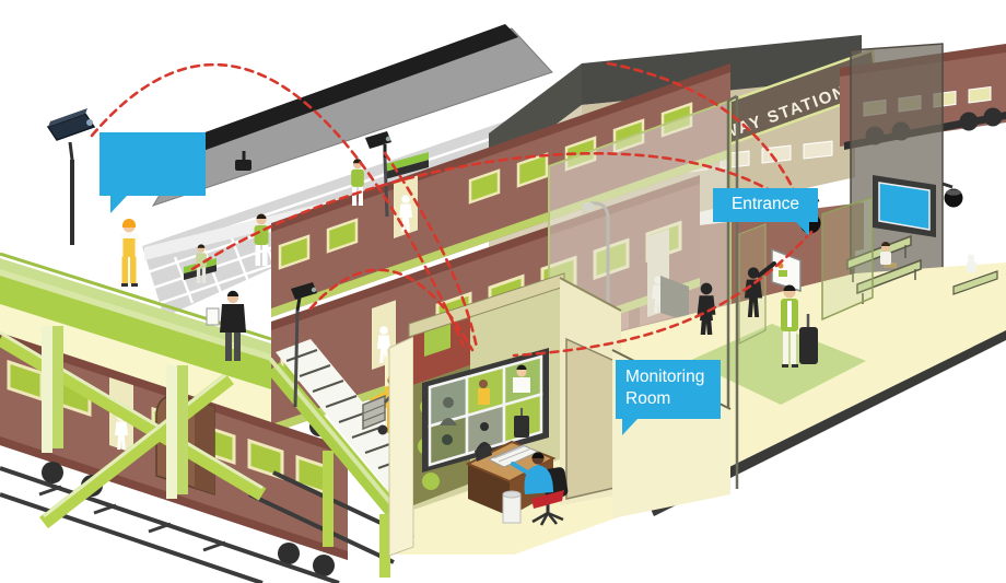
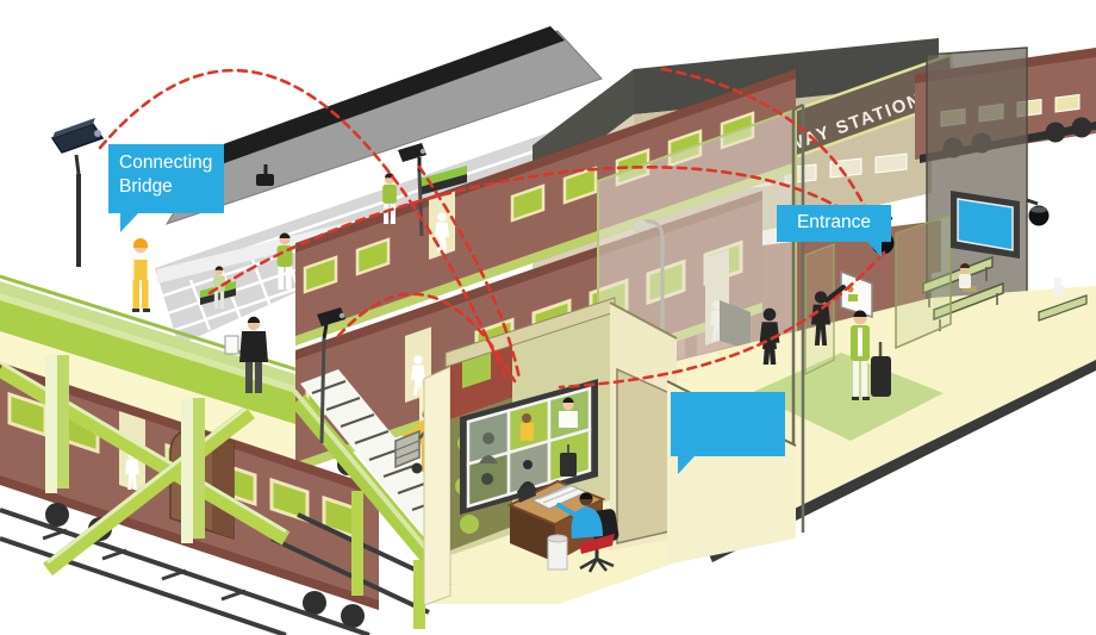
+ Connecting Bridge
  Entrance
- Monitoring Room
